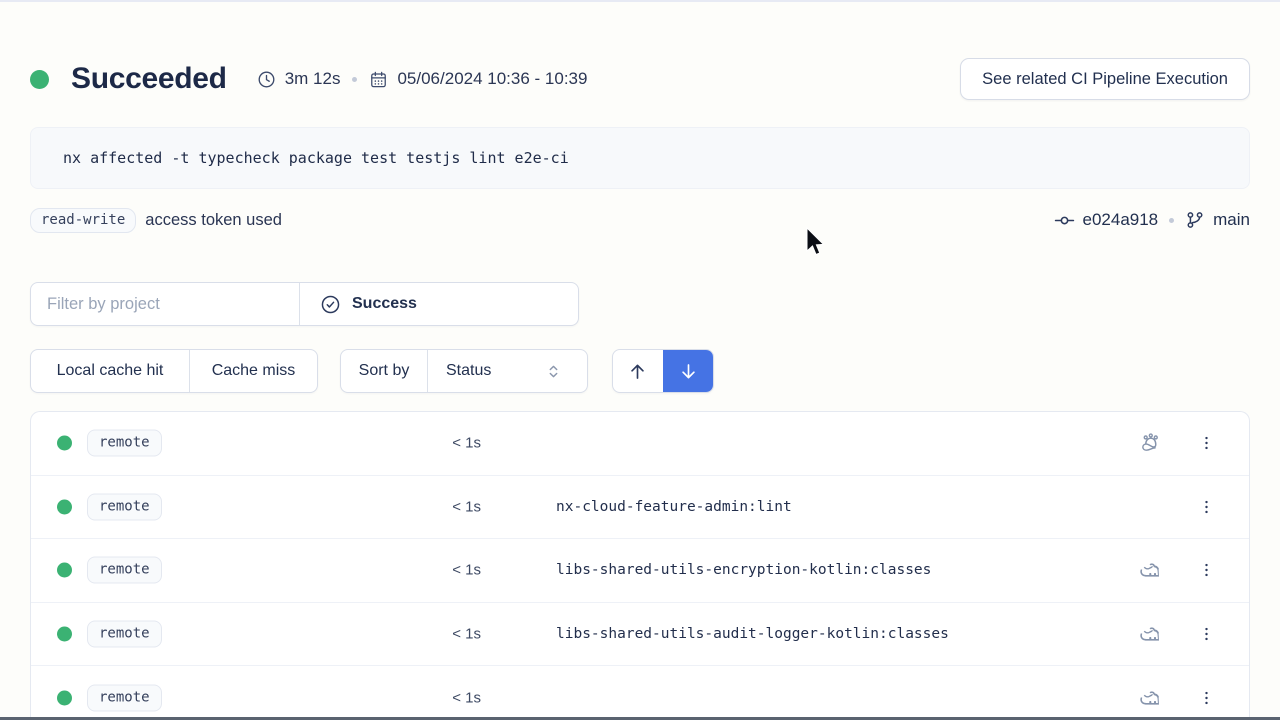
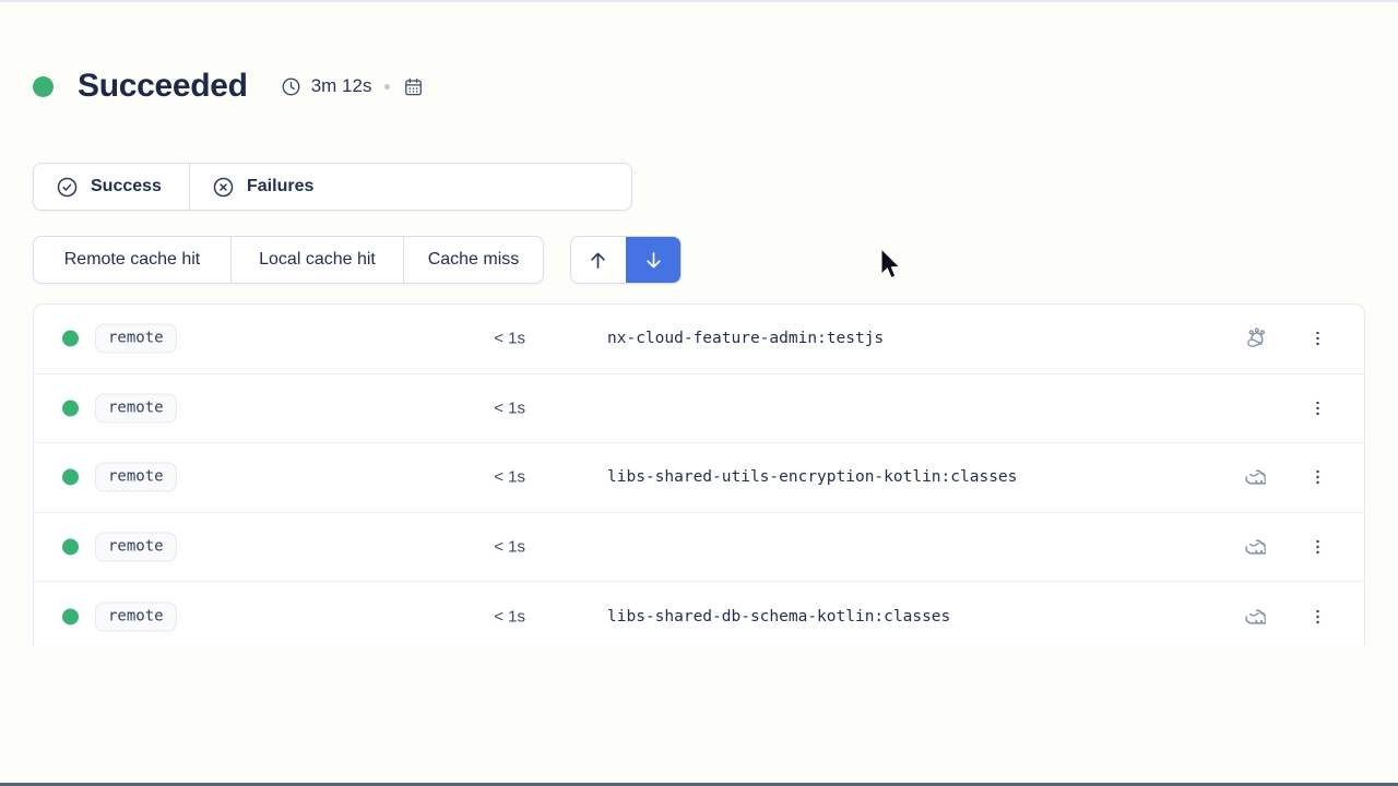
  Succeeded
  3m 12s
- 05/06/2024 10:36 - 10:39
- See related CI Pipeline Execution
- nx affected -t typecheck package test testjs lint e2e-ci
- read-write
- access token used
- e024a918
- main
- Filter by project
  Success
+ Failures
+ Remote cache hit
  Local cache hit
  Cache miss
- Sort by
- Status
  remote
  < 1s
+ nx-cloud-feature-admin:testjs
  remote
  < 1s
- nx-cloud-feature-admin:lint
  remote
  < 1s
  libs-shared-utils-encryption-kotlin:classes
  remote
  < 1s
- libs-shared-utils-audit-logger-kotlin:classes
  remote
  < 1s
+ libs-shared-db-schema-kotlin:classes
